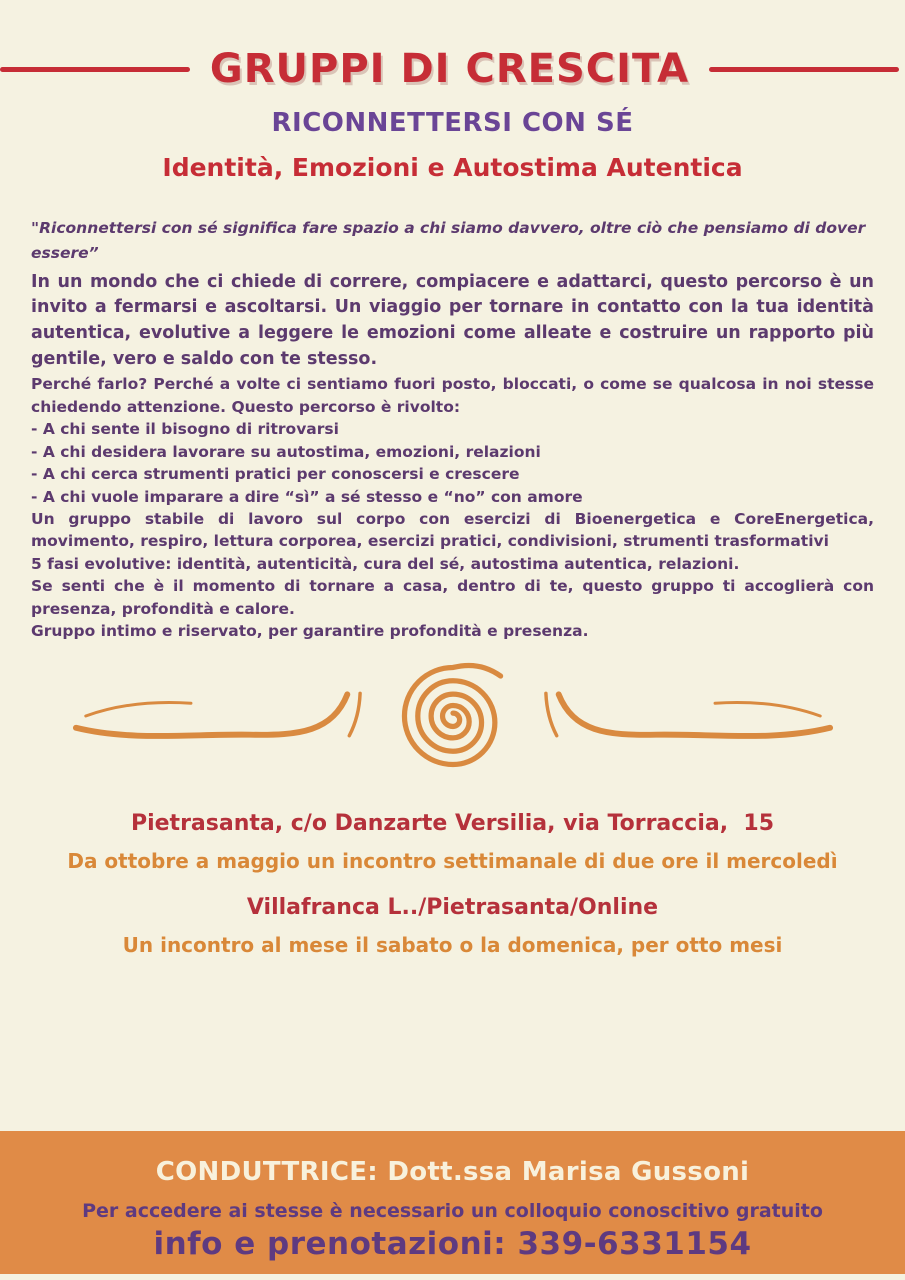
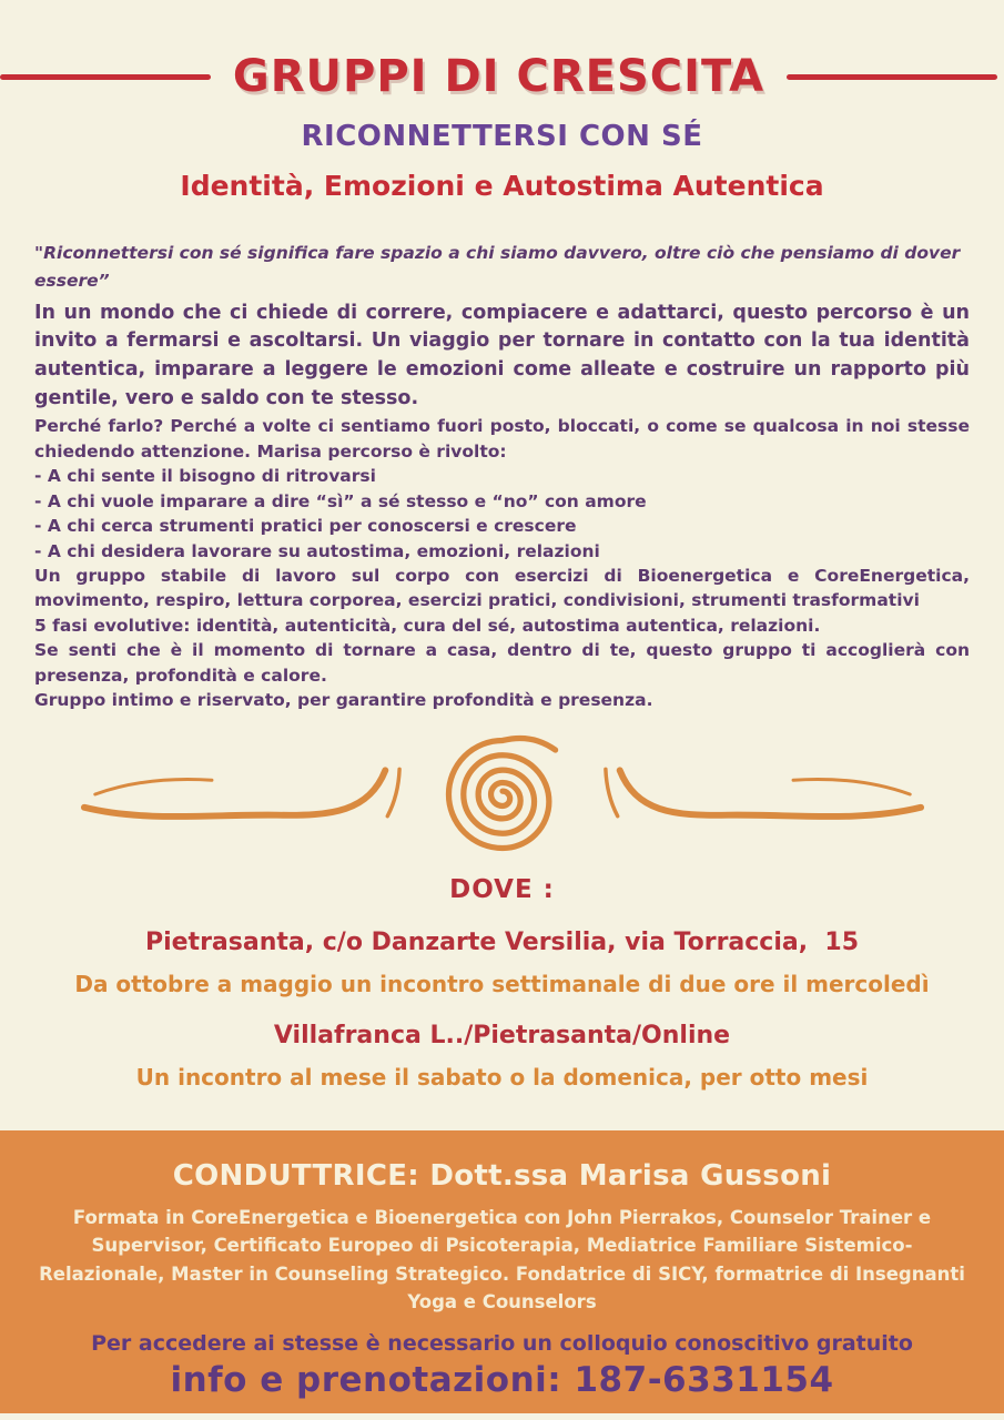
  GRUPPI DI CRESCITA
  RICONNETTERSI CON SÉ
  Identità, Emozioni e Autostima Autentica
  "Riconnettersi con sé significa fare spazio a chi siamo davvero, oltre ciò che pensiamo di dover essere”
- In un mondo che ci chiede di correre, compiacere e adattarci, questo percorso è un invito a fermarsi e ascoltarsi. Un viaggio per tornare in contatto con la tua identità autentica, evolutive a leggere le emozioni come alleate e costruire un rapporto più gentile, vero e saldo con te stesso.
+ In un mondo che ci chiede di correre, compiacere e adattarci, questo percorso è un invito a fermarsi e ascoltarsi. Un viaggio per tornare in contatto con la tua identità autentica, imparare a leggere le emozioni come alleate e costruire un rapporto più gentile, vero e saldo con te stesso.
- Perché farlo? Perché a volte ci sentiamo fuori posto, bloccati, o come se qualcosa in noi stesse chiedendo attenzione. Questo percorso è rivolto:
+ Perché farlo? Perché a volte ci sentiamo fuori posto, bloccati, o come se qualcosa in noi stesse chiedendo attenzione. Marisa percorso è rivolto:
  - A chi sente il bisogno di ritrovarsi
- - A chi desidera lavorare su autostima, emozioni, relazioni
+ - A chi vuole imparare a dire “sì” a sé stesso e “no” con amore
  - A chi cerca strumenti pratici per conoscersi e crescere
- - A chi vuole imparare a dire “sì” a sé stesso e “no” con amore
+ - A chi desidera lavorare su autostima, emozioni, relazioni
  Un gruppo stabile di lavoro sul corpo con esercizi di Bioenergetica e CoreEnergetica, movimento, respiro, lettura corporea, esercizi pratici, condivisioni, strumenti trasformativi
  5 fasi evolutive: identità, autenticità, cura del sé, autostima autentica, relazioni.
  Se senti che è il momento di tornare a casa, dentro di te, questo gruppo ti accoglierà con presenza, profondità e calore.
  Gruppo intimo e riservato, per garantire profondità e presenza.
+ DOVE :
  Pietrasanta, c/o Danzarte Versilia, via Torraccia, 15
  Da ottobre a maggio un incontro settimanale di due ore il mercoledì
  Villafranca L../Pietrasanta/Online
  Un incontro al mese il sabato o la domenica, per otto mesi
  CONDUTTRICE: Dott.ssa Marisa Gussoni
+ Formata in CoreEnergetica e Bioenergetica con John Pierrakos, Counselor Trainer e Supervisor, Certificato Europeo di Psicoterapia, Mediatrice Familiare Sistemico-Relazionale, Master in Counseling Strategico. Fondatrice di SICY, formatrice di Insegnanti Yoga e Counselors
  Per accedere ai stesse è necessario un colloquio conoscitivo gratuito
- info e prenotazioni: 339-6331154
+ info e prenotazioni: 187-6331154
